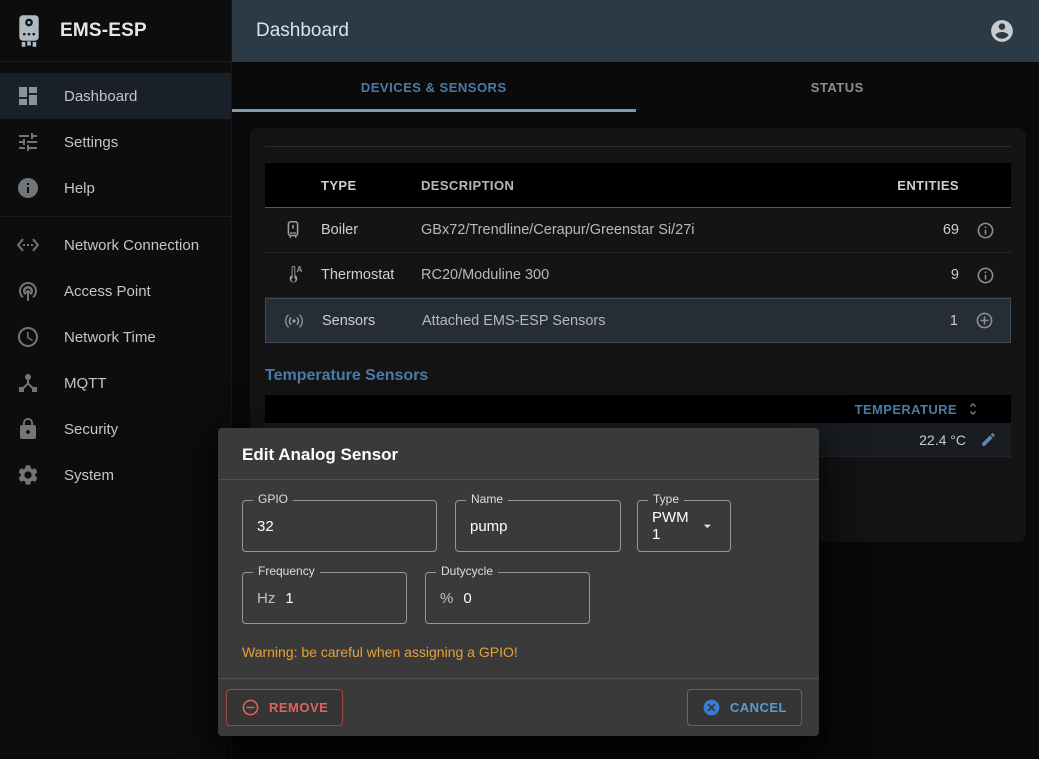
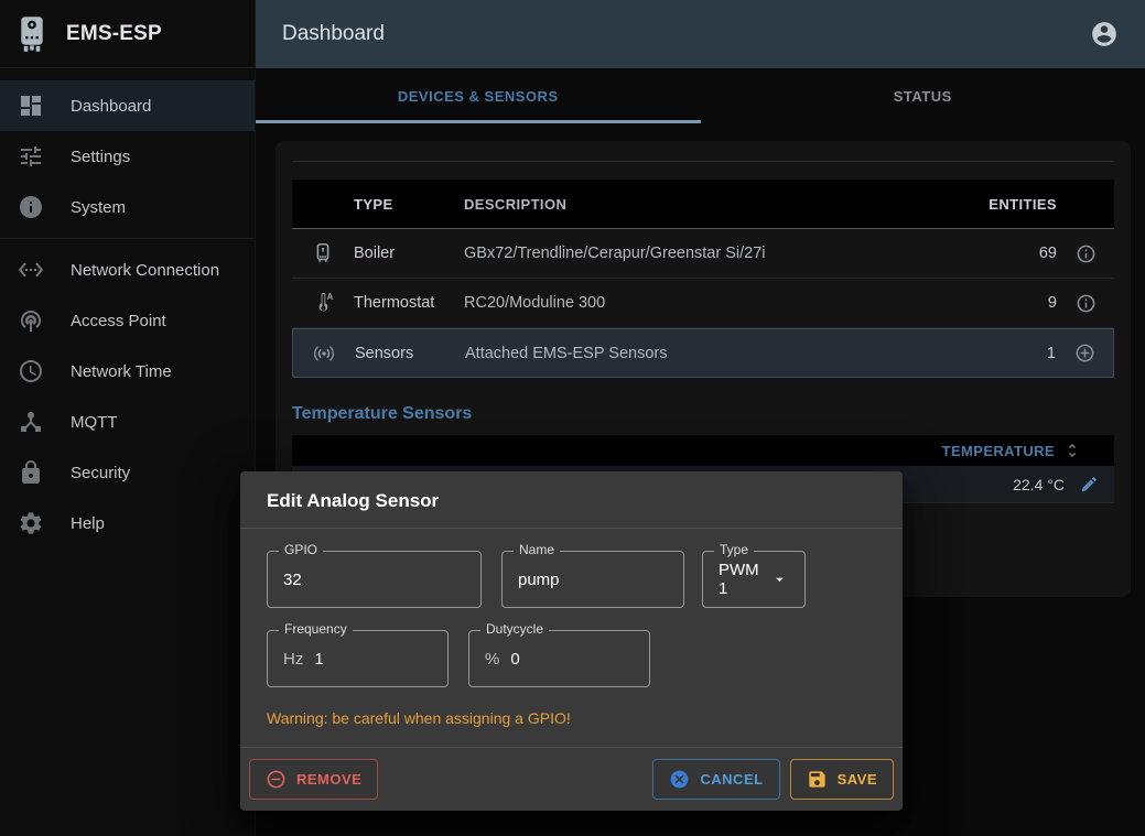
  EMS-ESP
  Dashboard
  Settings
- Help
+ System
  Network Connection
  Access Point
  Network Time
  MQTT
  Security
- System
+ Help
  Dashboard
  DEVICES & SENSORS
  STATUS
  TYPE
  DESCRIPTION
  ENTITIES
  Boiler
  GBx72/Trendline/Cerapur/Greenstar Si/27i
  69
  A
  Thermostat
  RC20/Moduline 300
  9
  Sensors
  Attached EMS-ESP Sensors
  1
  Temperature Sensors
  TEMPERATURE
  22.4 °C
  Edit Analog Sensor
  GPIO
  32
  Name
  pump
  Type
  PWM 1
  Frequency
  Hz
  1
  Dutycycle
  %
  0
  Warning: be careful when assigning a GPIO!
  REMOVE
  CANCEL
+ SAVE
